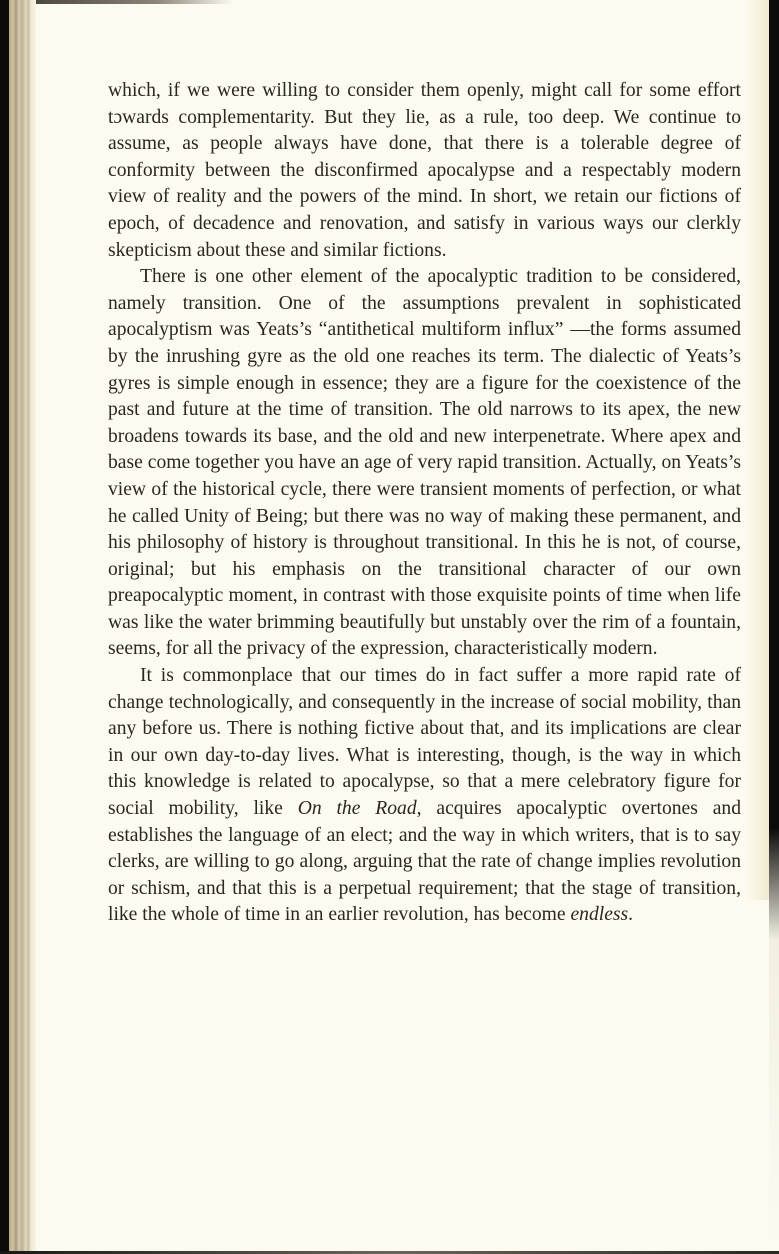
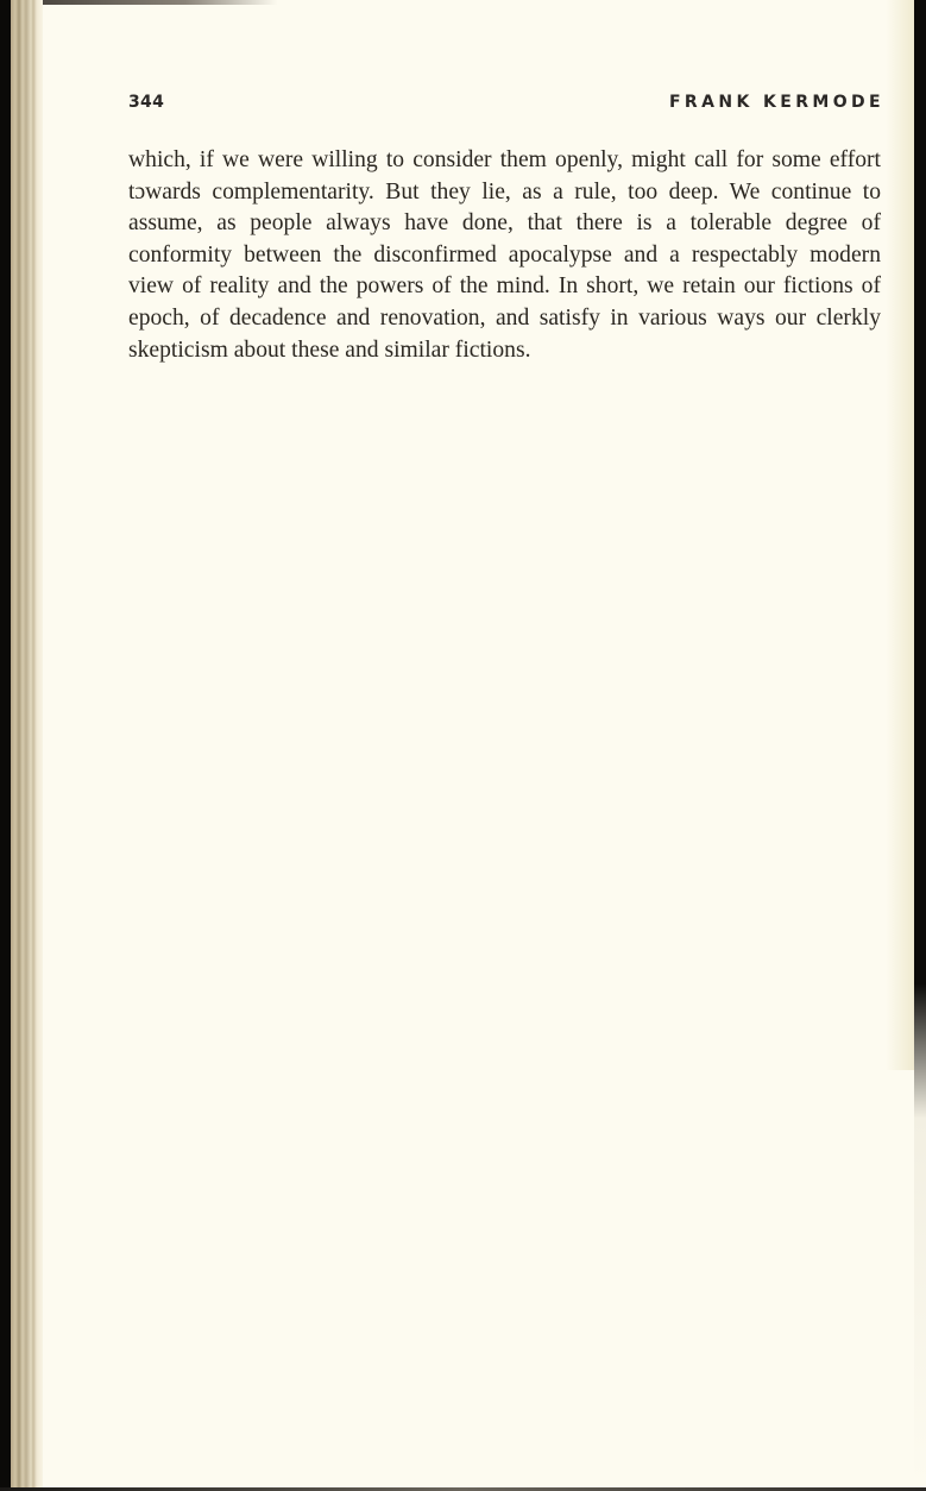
+ 344
+ FRANK KERMODE
  which, if we were willing to consider them openly, might call for some effort tɔwards complementarity. But they lie, as a rule, too deep. We continue to assume, as people always have done, that there is a tolerable degree of conformity between the disconfirmed apocalypse and a respectably modern view of reality and the powers of the mind. In short, we retain our fictions of epoch, of decadence and renovation, and satisfy in various ways our clerkly skepticism about these and similar fictions.
- There is one other element of the apocalyptic tradition to be considered, namely transition. One of the assumptions prevalent in sophisticated apocalyptism was Yeats’s “antithetical multiform influx” —the forms assumed by the inrushing gyre as the old one reaches its term. The dialectic of Yeats’s gyres is simple enough in essence; they are a figure for the coexistence of the past and future at the time of transition. The old narrows to its apex, the new broadens towards its base, and the old and new interpenetrate. Where apex and base come together you have an age of very rapid transition. Actually, on Yeats’s view of the historical cycle, there were transient moments of perfec­tion, or what he called Unity of Being; but there was no way of making these permanent, and his philosophy of history is throughout transitional. In this he is not, of course, original; but his emphasis on the transitional character of our own preapocalyptic moment, in contrast with those exquisite points of time when life was like the water brimming beautifully but unstably over the rim of a fountain, seems, for all the privacy of the expression, characteristically modern.
- It is commonplace that our times do in fact suffer a more rapid rate of change technologically, and consequently in the increase of social mobility, than any before us. There is nothing fictive about that, and its implications are clear in our own day-to-day lives. What is interesting, though, is the way in which this knowledge is related to apocalypse, so that a mere celebratory figure for social mobility, like On the Road, acquires apocalyptic overtones and establishes the lan­guage of an elect; and the way in which writers, that is to say clerks, are willing to go along, arguing that the rate of change implies revolu­tion or schism, and that this is a perpetual requirement; that the stage of transition, like the whole of time in an earlier revolution, has become endless.
